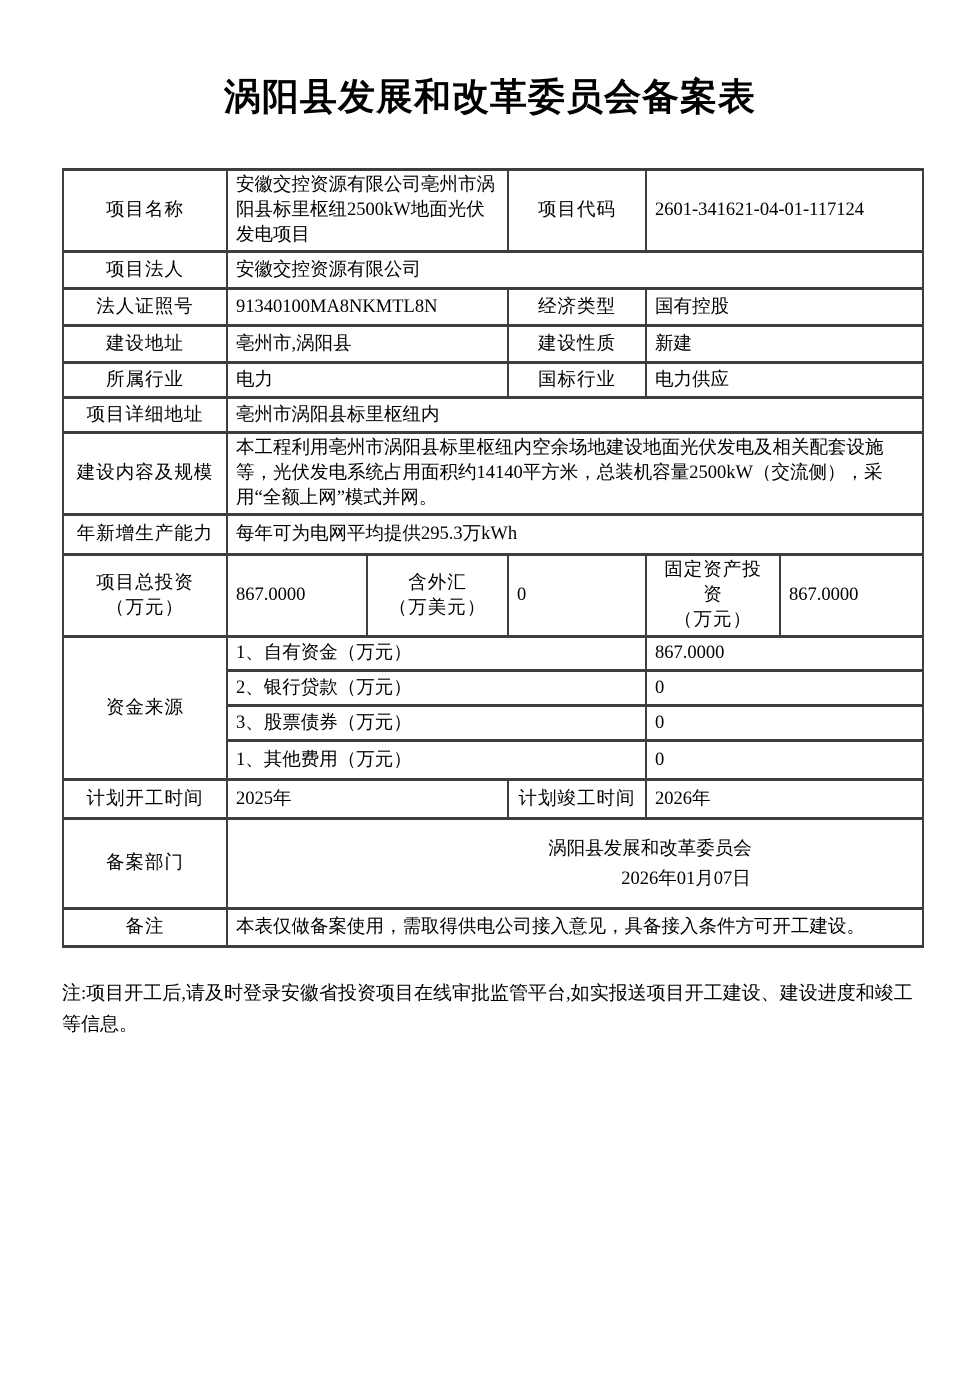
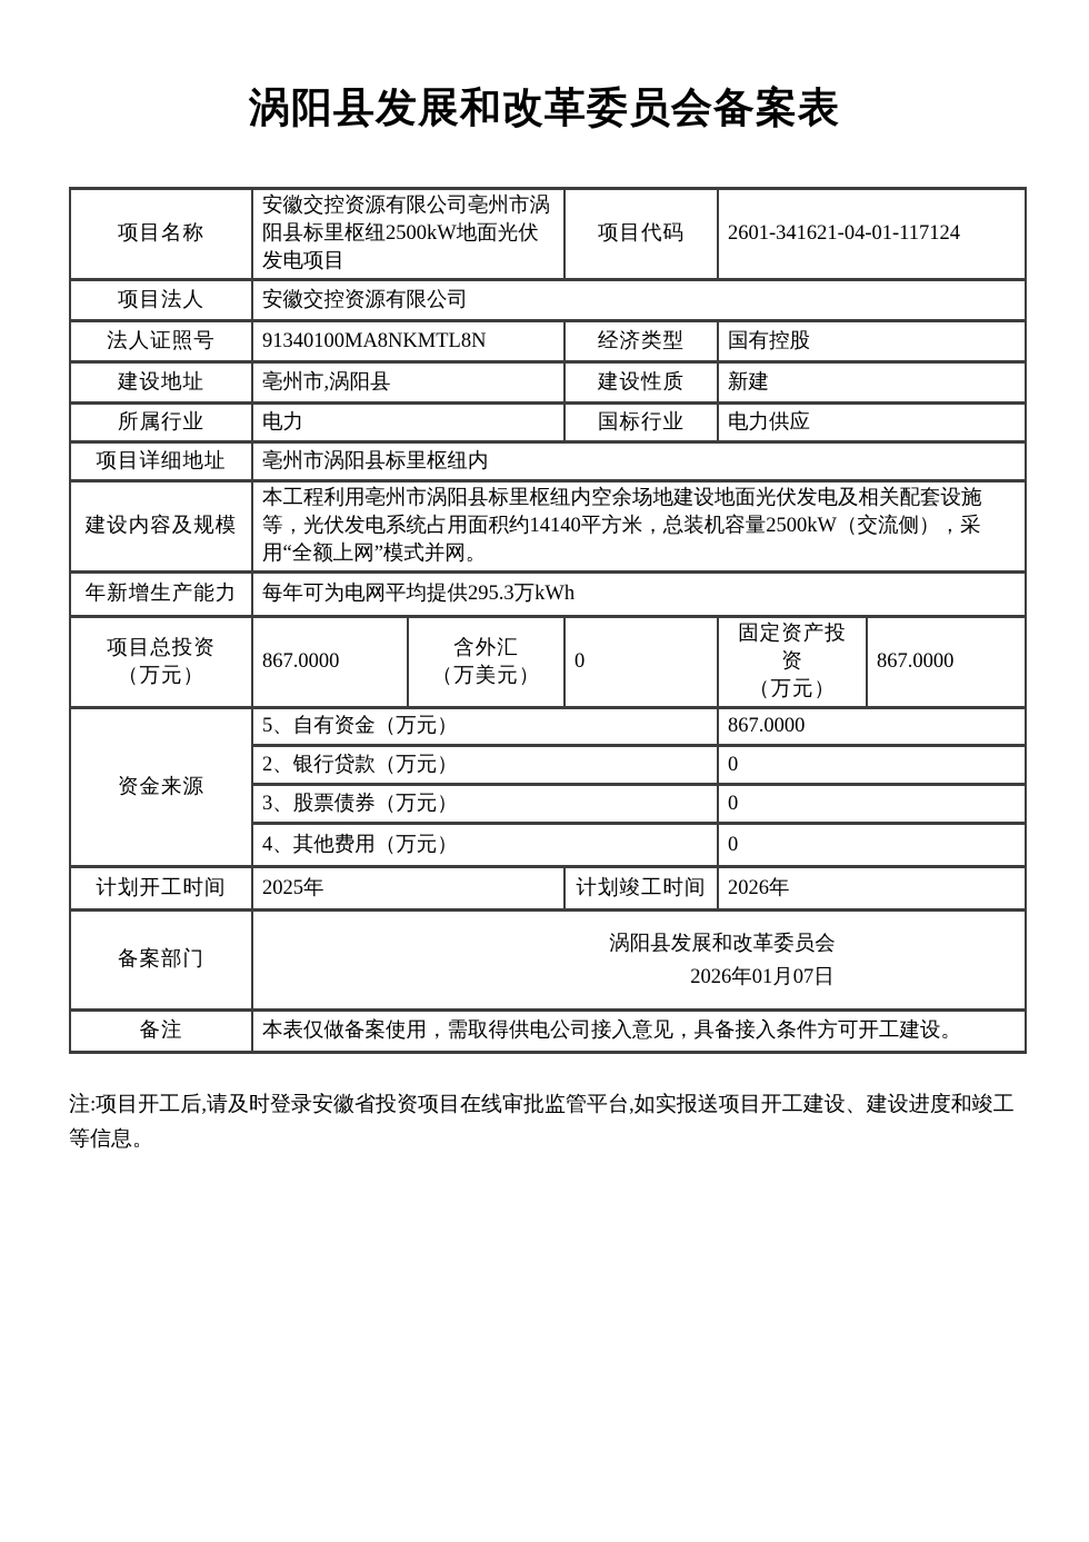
  涡阳县发展和改革委员会备案表
  项目名称	安徽交控资源有限公司亳州市涡阳县标里枢纽2500kW地面光伏发电项目	项目代码	2601-341621-04-01-117124
  项目法人	安徽交控资源有限公司
  法人证照号	91340100MA8NKMTL8N	经济类型	国有控股
  建设地址	亳州市,涡阳县	建设性质	新建
  所属行业	电力	国标行业	电力供应
  项目详细地址	亳州市涡阳县标里枢纽内
  建设内容及规模	本工程利用亳州市涡阳县标里枢纽内空余场地建设地面光伏发电及相关配套设施等，光伏发电系统占用面积约14140平方米，总装机容量2500kW（交流侧），采用“全额上网”模式并网。
  年新增生产能力	每年可为电网平均提供295.3万kWh
  项目总投资 （万元）	867.0000	含外汇 （万美元）	0	固定资产投资 （万元）	867.0000
- 资金来源	1、自有资金（万元）	867.0000
+ 资金来源	5、自有资金（万元）	867.0000
  2、银行贷款（万元）	0
  3、股票债券（万元）	0
- 1、其他费用（万元）	0
+ 4、其他费用（万元）	0
  计划开工时间	2025年	计划竣工时间	2026年
  备案部门	涡阳县发展和改革委员会 2026年01月07日
  备注	本表仅做备案使用，需取得供电公司接入意见，具备接入条件方可开工建设。
  注:项目开工后,请及时登录安徽省投资项目在线审批监管平台,如实报送项目开工建设、建设进度和竣工等信息。
